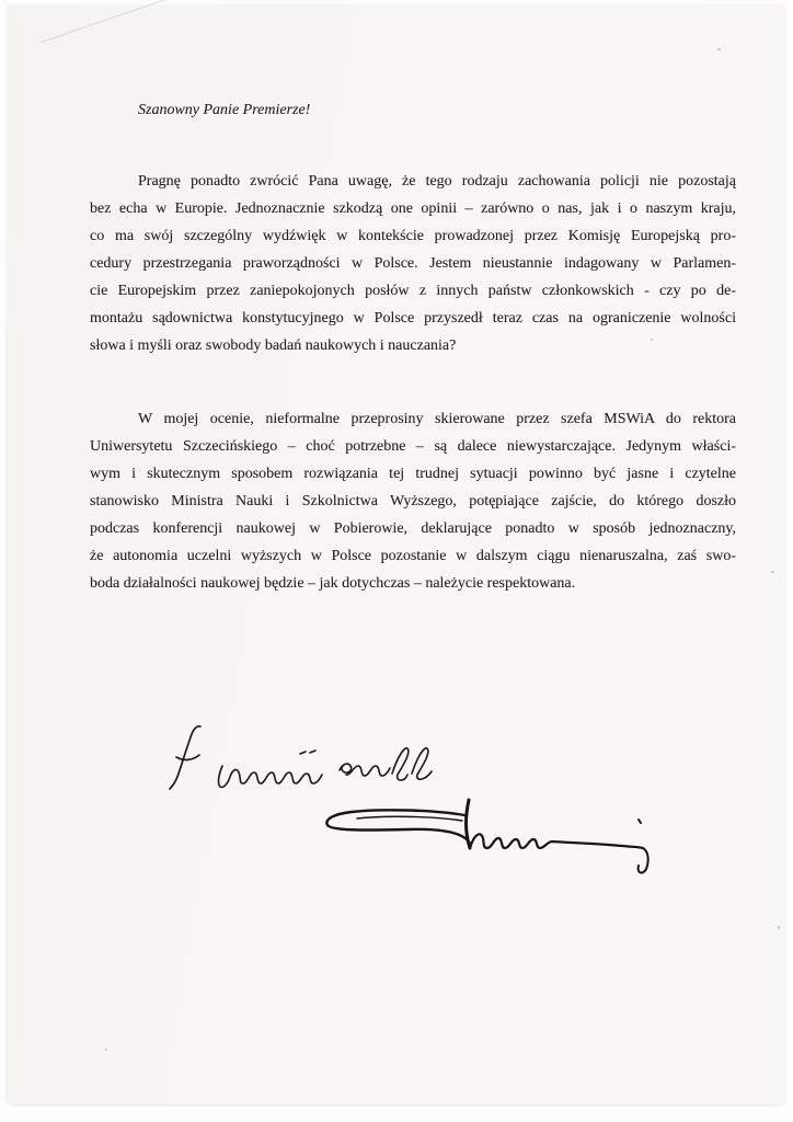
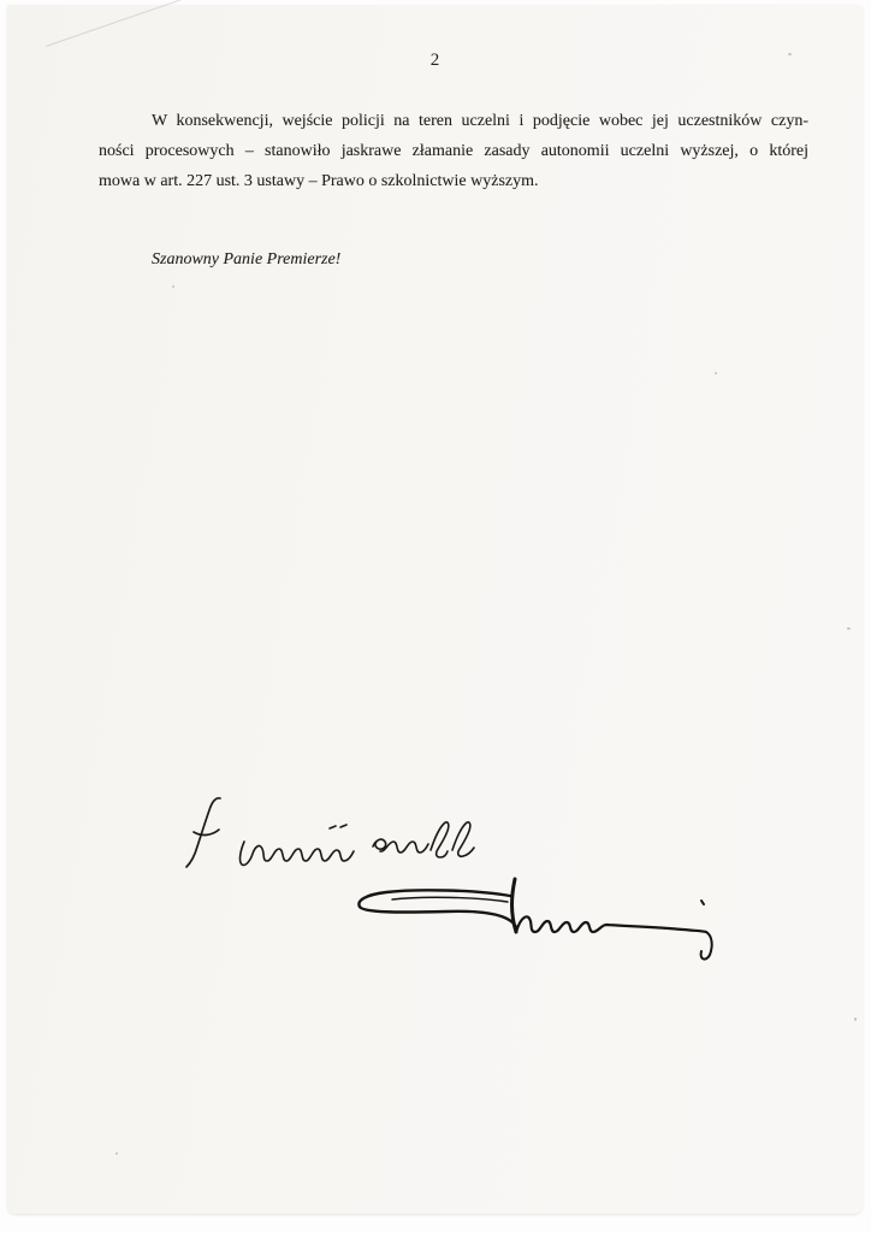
+ 2
+ W konsekwencji, wejście policji na teren uczelni i podjęcie wobec jej uczestników czyn-
+ ności procesowych – stanowiło jaskrawe złamanie zasady autonomii uczelni wyższej, o której
+ mowa w art. 227 ust. 3 ustawy – Prawo o szkolnictwie wyższym.
  Szanowny Panie Premierze!
- Pragnę ponadto zwrócić Pana uwagę, że tego rodzaju zachowania policji nie pozostają
- bez echa w Europie. Jednoznacznie szkodzą one opinii – zarówno o nas, jak i o naszym kraju,
- co ma swój szczególny wydźwięk w kontekście prowadzonej przez Komisję Europejską pro-
- cedury przestrzegania praworządności w Polsce. Jestem nieustannie indagowany w Parlamen-
- cie Europejskim przez zaniepokojonych posłów z innych państw członkowskich - czy po de-
- montażu sądownictwa konstytucyjnego w Polsce przyszedł teraz czas na ograniczenie wolności
- słowa i myśli oraz swobody badań naukowych i nauczania?
- W mojej ocenie, nieformalne przeprosiny skierowane przez szefa MSWiA do rektora
- Uniwersytetu Szczecińskiego – choć potrzebne – są dalece niewystarczające. Jedynym właści-
- wym i skutecznym sposobem rozwiązania tej trudnej sytuacji powinno być jasne i czytelne
- stanowisko Ministra Nauki i Szkolnictwa Wyższego, potępiające zajście, do którego doszło
- podczas konferencji naukowej w Pobierowie, deklarujące ponadto w sposób jednoznaczny,
- że autonomia uczelni wyższych w Polsce pozostanie w dalszym ciągu nienaruszalna, zaś swo-
- boda działalności naukowej będzie – jak dotychczas – należycie respektowana.
